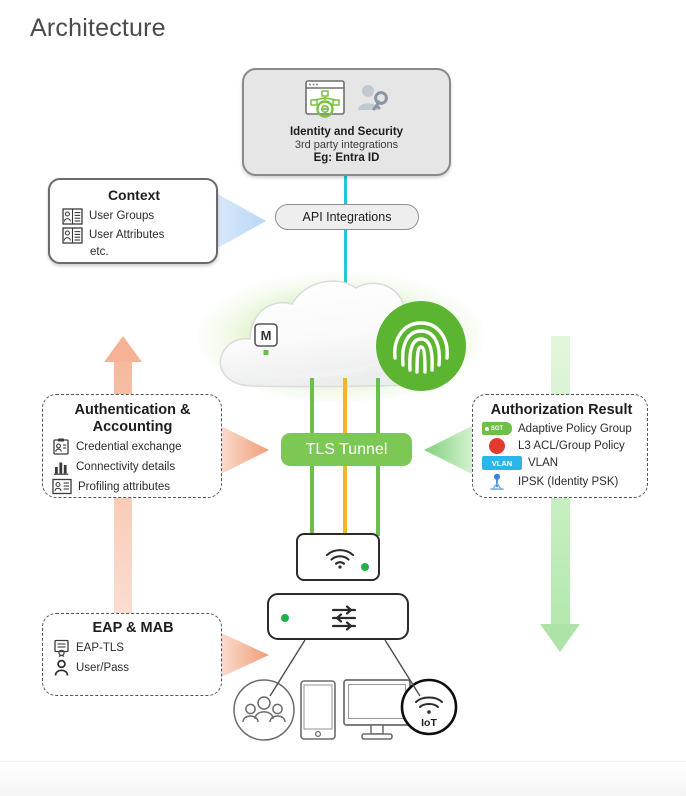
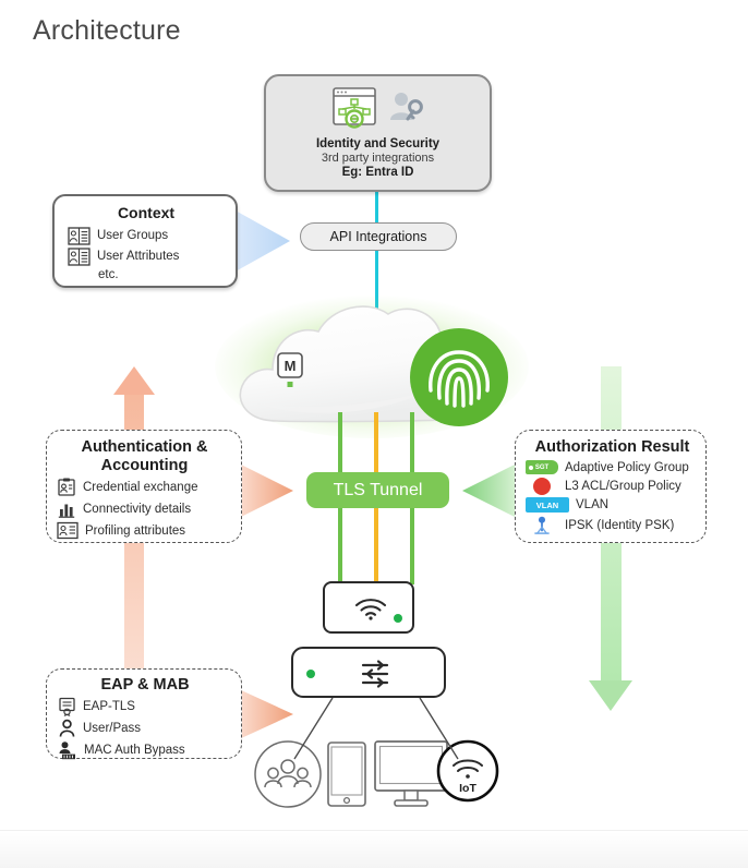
  Architecture
  Identity and Security
  3rd party integrations
  Eg: Entra ID
  Context
  User Groups
  User Attributes
  etc.
  API Integrations
  M
  TLS Tunnel
  Authentication &
  Accounting
  Credential exchange
  Connectivity details
  Profiling attributes
  Authorization Result
  Adaptive Policy Group
  L3 ACL/Group Policy
  VLAN
  VLAN
  IPSK (Identity PSK)
  EAP & MAB
  EAP-TLS
  User/Pass
+ MAC Auth Bypass
  IoT
